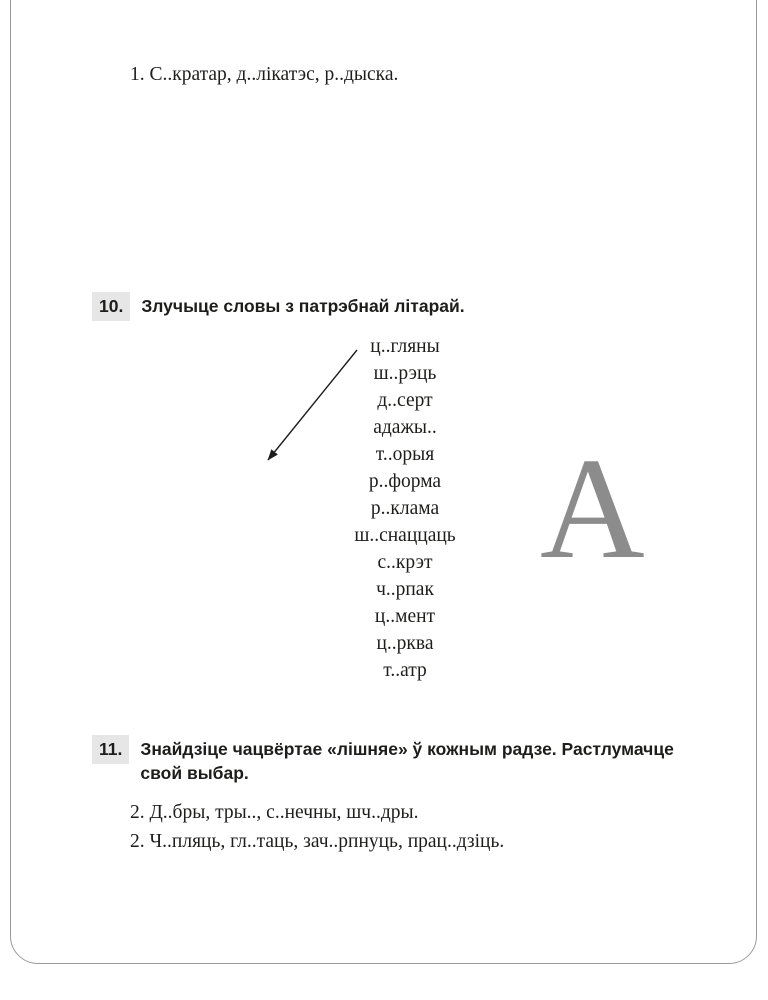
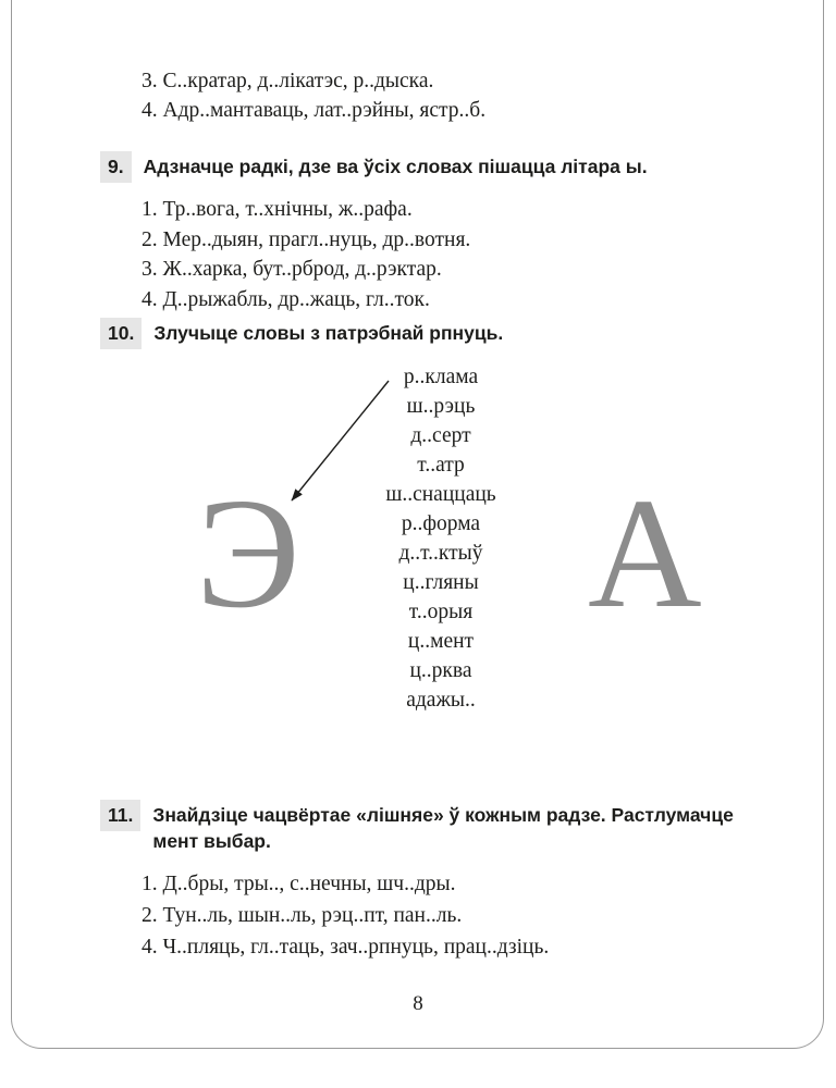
- 1. С..кратар, д..лікатэс, р..дыска.
+ 3. С..кратар, д..лікатэс, р..дыска.
+ 4. Адр..мантаваць, лат..рэйны, ястр..б.
+ 9.
+ Адзначце радкі, дзе ва ўсіх словах пішацца літара ы.
+ 1. Тр..вога, т..хнічны, ж..рафа.
+ 2. Мер..дыян, прагл..нуць, др..вотня.
+ 3. Ж..харка, бут..рброд, д..рэктар.
+ 4. Д..рыжабль, др..жаць, гл..ток.
  10.
- Злучыце словы з патрэбнай літарай.
+ Злучыце словы з патрэбнай рпнуць.
- ц..гляны
+ р..клама
  ш..рэць
  д..серт
- адажы..
+ т..атр
- т..орыя
+ ш..снаццаць
  р..форма
+ д..т..ктыў
- р..клама
+ ц..гляны
- ш..снаццаць
+ т..орыя
- с..крэт
- ч..рпак
  ц..мент
  ц..рква
- т..атр
+ адажы..
+ Э
  А
  11.
- Знайдзіце чацвёртае «лішняе» ў кожным радзе. Растлумачце свой выбар.
+ Знайдзіце чацвёртае «лішняе» ў кожным радзе. Растлумачце мент выбар.
- 2. Д..бры, тры.., с..нечны, шч..дры.
+ 1. Д..бры, тры.., с..нечны, шч..дры.
+ 2. Тун..ль, шын..ль, рэц..пт, пан..ль.
- 2. Ч..пляць, гл..таць, зач..рпнуць, прац..дзіць.
+ 4. Ч..пляць, гл..таць, зач..рпнуць, прац..дзіць.
+ 8
